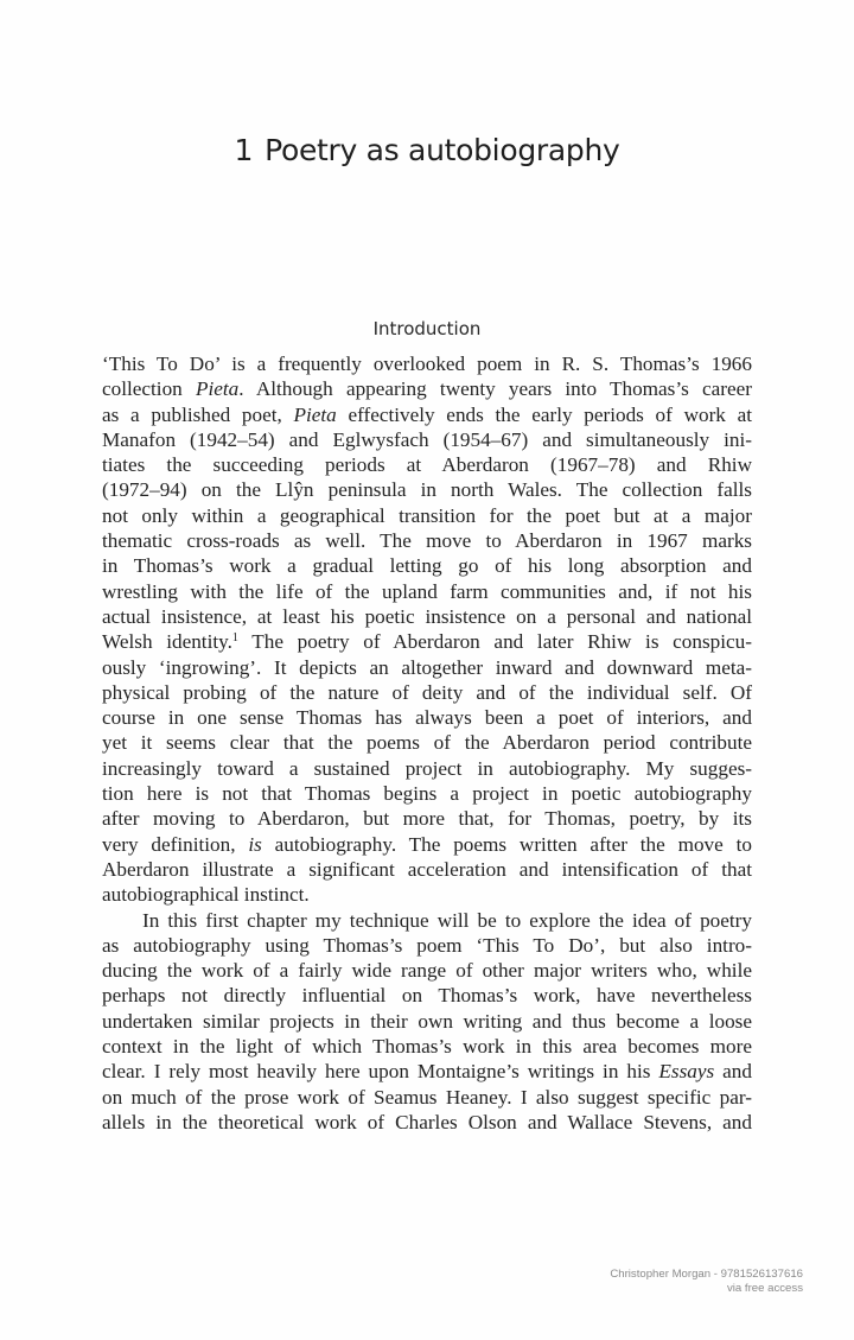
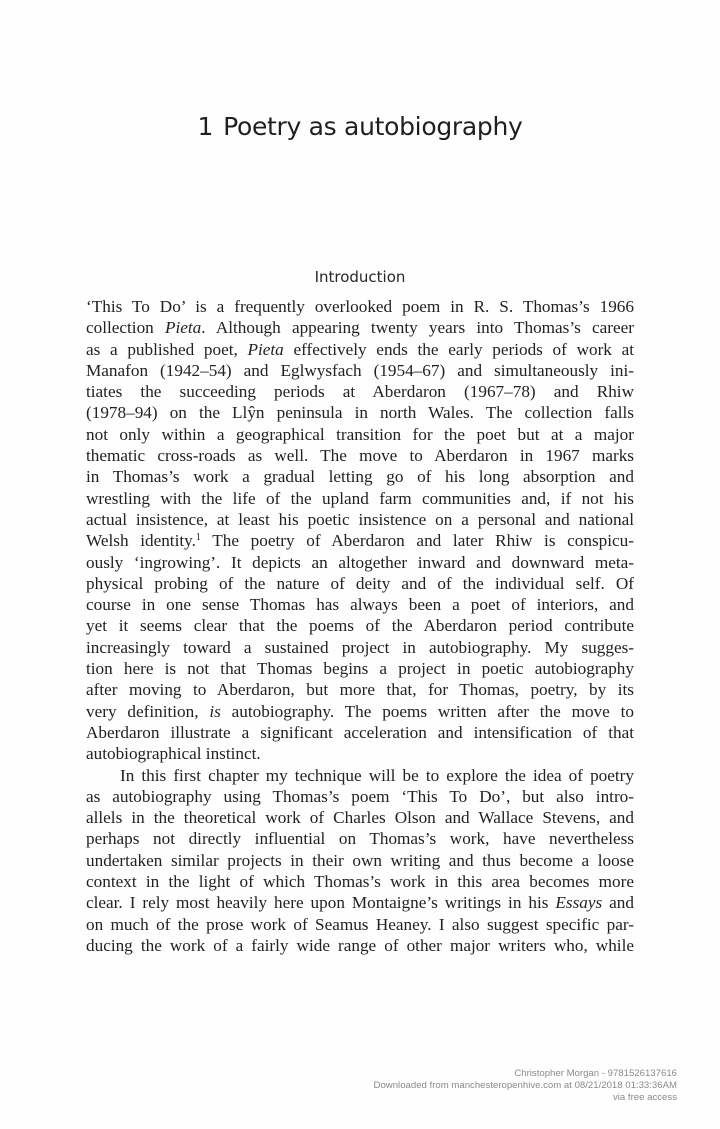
  1 Poetry as autobiography
  Introduction
  ‘This To Do’ is a frequently overlooked poem in R. S. Thomas’s 1966
  collection Pieta. Although appearing twenty years into Thomas’s career
  as a published poet, Pieta effectively ends the early periods of work at
  Manafon (1942–54) and Eglwysfach (1954–67) and simultaneously ini-
  tiates the succeeding periods at Aberdaron (1967–78) and Rhiw
- (1972–94) on the Llŷn peninsula in north Wales. The collection falls
+ (1978–94) on the Llŷn peninsula in north Wales. The collection falls
  not only within a geographical transition for the poet but at a major
  thematic cross-roads as well. The move to Aberdaron in 1967 marks
  in Thomas’s work a gradual letting go of his long absorption and
  wrestling with the life of the upland farm communities and, if not his
  actual insistence, at least his poetic insistence on a personal and national
  Welsh identity.1 The poetry of Aberdaron and later Rhiw is conspicu-
  ously ‘ingrowing’. It depicts an altogether inward and downward meta-
  physical probing of the nature of deity and of the individual self. Of
  course in one sense Thomas has always been a poet of interiors, and
  yet it seems clear that the poems of the Aberdaron period contribute
  increasingly toward a sustained project in autobiography. My sugges-
  tion here is not that Thomas begins a project in poetic autobiography
  after moving to Aberdaron, but more that, for Thomas, poetry, by its
  very definition, is autobiography. The poems written after the move to
  Aberdaron illustrate a significant acceleration and intensification of that
  autobiographical instinct.
  In this first chapter my technique will be to explore the idea of poetry
  as autobiography using Thomas’s poem ‘This To Do’, but also intro-
- ducing the work of a fairly wide range of other major writers who, while
+ allels in the theoretical work of Charles Olson and Wallace Stevens, and
  perhaps not directly influential on Thomas’s work, have nevertheless
  undertaken similar projects in their own writing and thus become a loose
  context in the light of which Thomas’s work in this area becomes more
  clear. I rely most heavily here upon Montaigne’s writings in his Essays and
  on much of the prose work of Seamus Heaney. I also suggest specific par-
- allels in the theoretical work of Charles Olson and Wallace Stevens, and
+ ducing the work of a fairly wide range of other major writers who, while
  Christopher Morgan - 9781526137616
+ Downloaded from manchesteropenhive.com at 08/21/2018 01:33:36AM
  via free access
